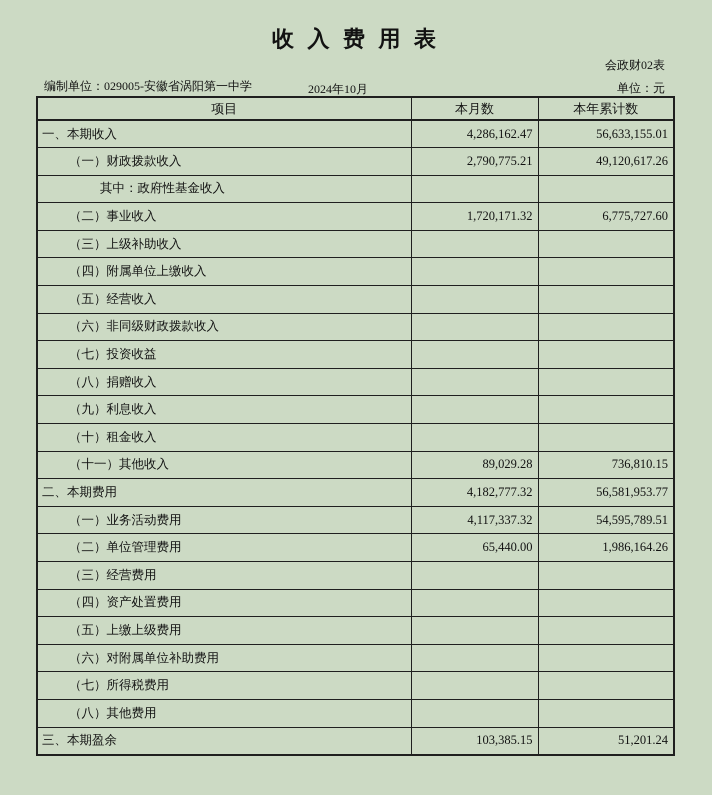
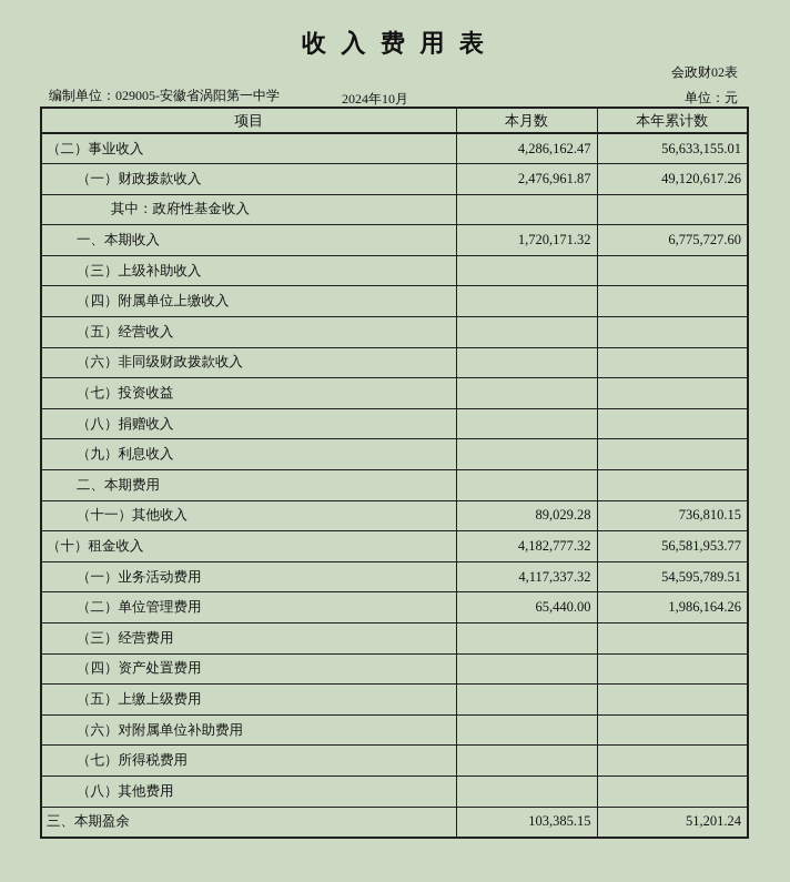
  收 入 费 用 表
  会政财02表
  编制单位：029005-安徽省涡阳第一中学
  2024年10月
  单位：元
  项目	本月数	本年累计数
- 一、本期收入	4,286,162.47	56,633,155.01
+ （二）事业收入	4,286,162.47	56,633,155.01
- （一）财政拨款收入	2,790,775.21	49,120,617.26
+ （一）财政拨款收入	2,476,961.87	49,120,617.26
  其中：政府性基金收入
- （二）事业收入	1,720,171.32	6,775,727.60
+ 一、本期收入	1,720,171.32	6,775,727.60
  （三）上级补助收入
  （四）附属单位上缴收入
  （五）经营收入
  （六）非同级财政拨款收入
  （七）投资收益
  （八）捐赠收入
  （九）利息收入
- （十）租金收入
+ 二、本期费用
  （十一）其他收入	89,029.28	736,810.15
- 二、本期费用	4,182,777.32	56,581,953.77
+ （十）租金收入	4,182,777.32	56,581,953.77
  （一）业务活动费用	4,117,337.32	54,595,789.51
  （二）单位管理费用	65,440.00	1,986,164.26
  （三）经营费用
  （四）资产处置费用
  （五）上缴上级费用
  （六）对附属单位补助费用
  （七）所得税费用
  （八）其他费用
  三、本期盈余	103,385.15	51,201.24
